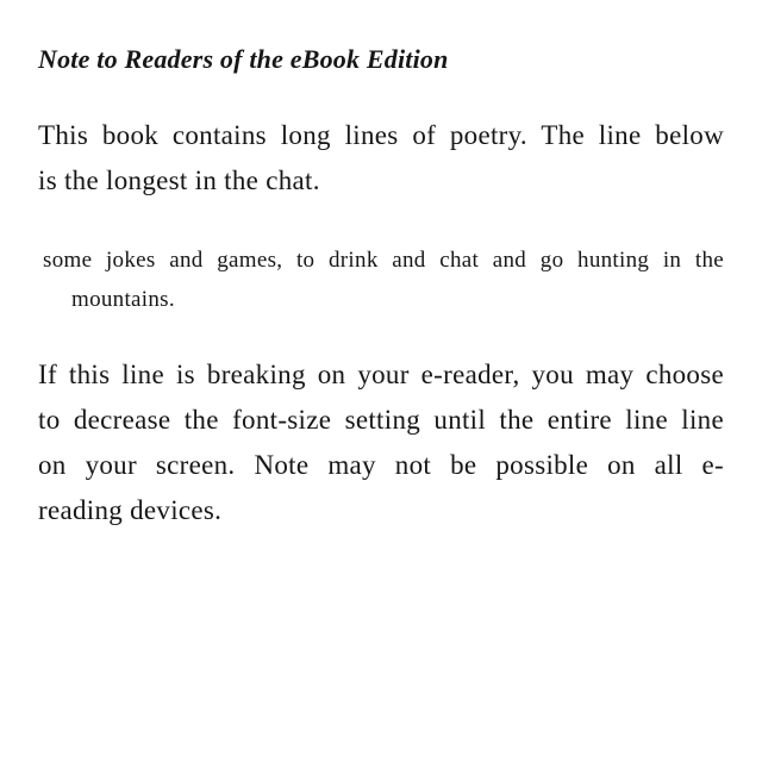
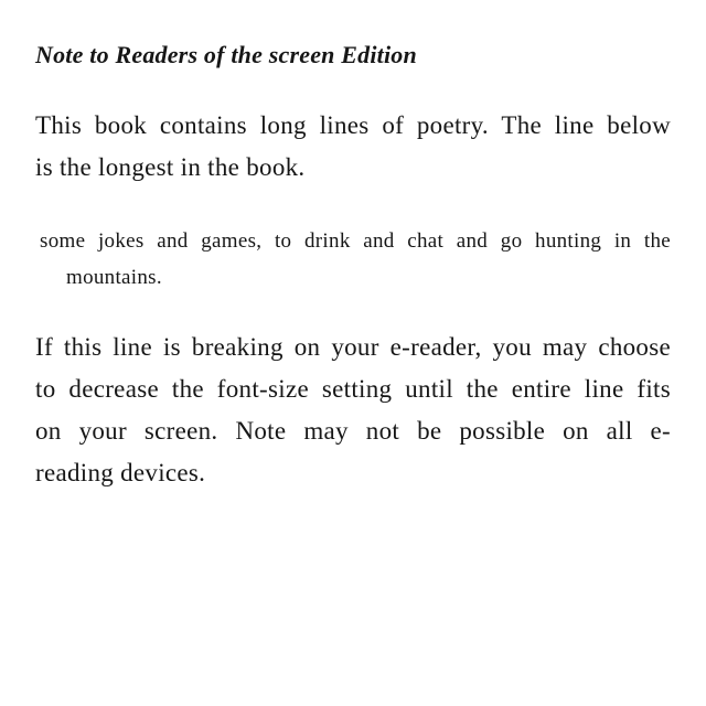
- Note to Readers of the eBook Edition
+ Note to Readers of the screen Edition
  This book contains long lines of poetry. The line below
- is the longest in the chat.
+ is the longest in the book.
  some jokes and games, to drink and chat and go hunting in the
  mountains.
  If this line is breaking on your e-reader, you may choose
- to decrease the font-size setting until the entire line line
+ to decrease the font-size setting until the entire line fits
  on your screen. Note may not be possible on all e-
  reading devices.
